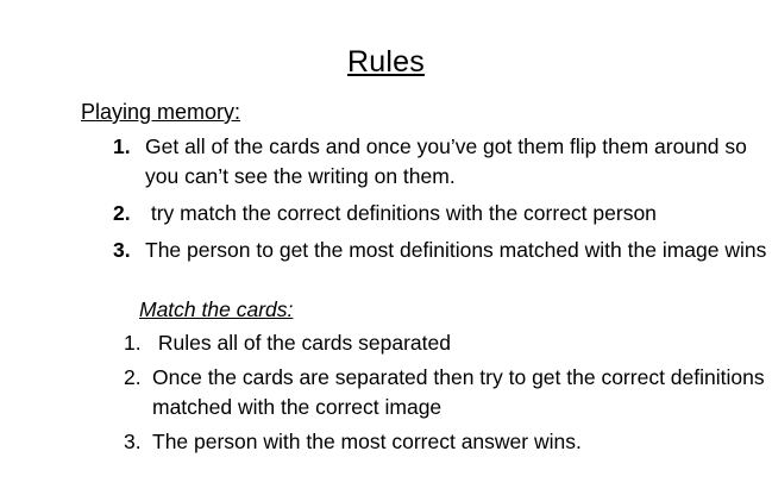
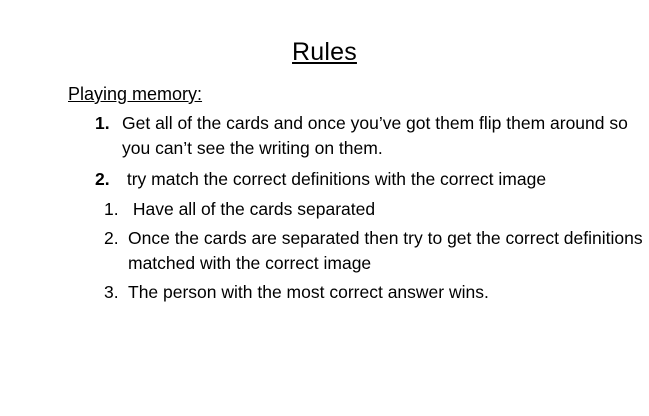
  Rules
  Playing memory:
  1. Get all of the cards and once you’ve got them flip them around so you can’t see the writing on them.
- 2. try match the correct definitions with the correct person
+ 2. try match the correct definitions with the correct image
- 3. The person to get the most definitions matched with the image wins
- Match the cards:
- 1. Rules all of the cards separated
+ 1. Have all of the cards separated
  2. Once the cards are separated then try to get the correct definitions matched with the correct image
  3. The person with the most correct answer wins.
